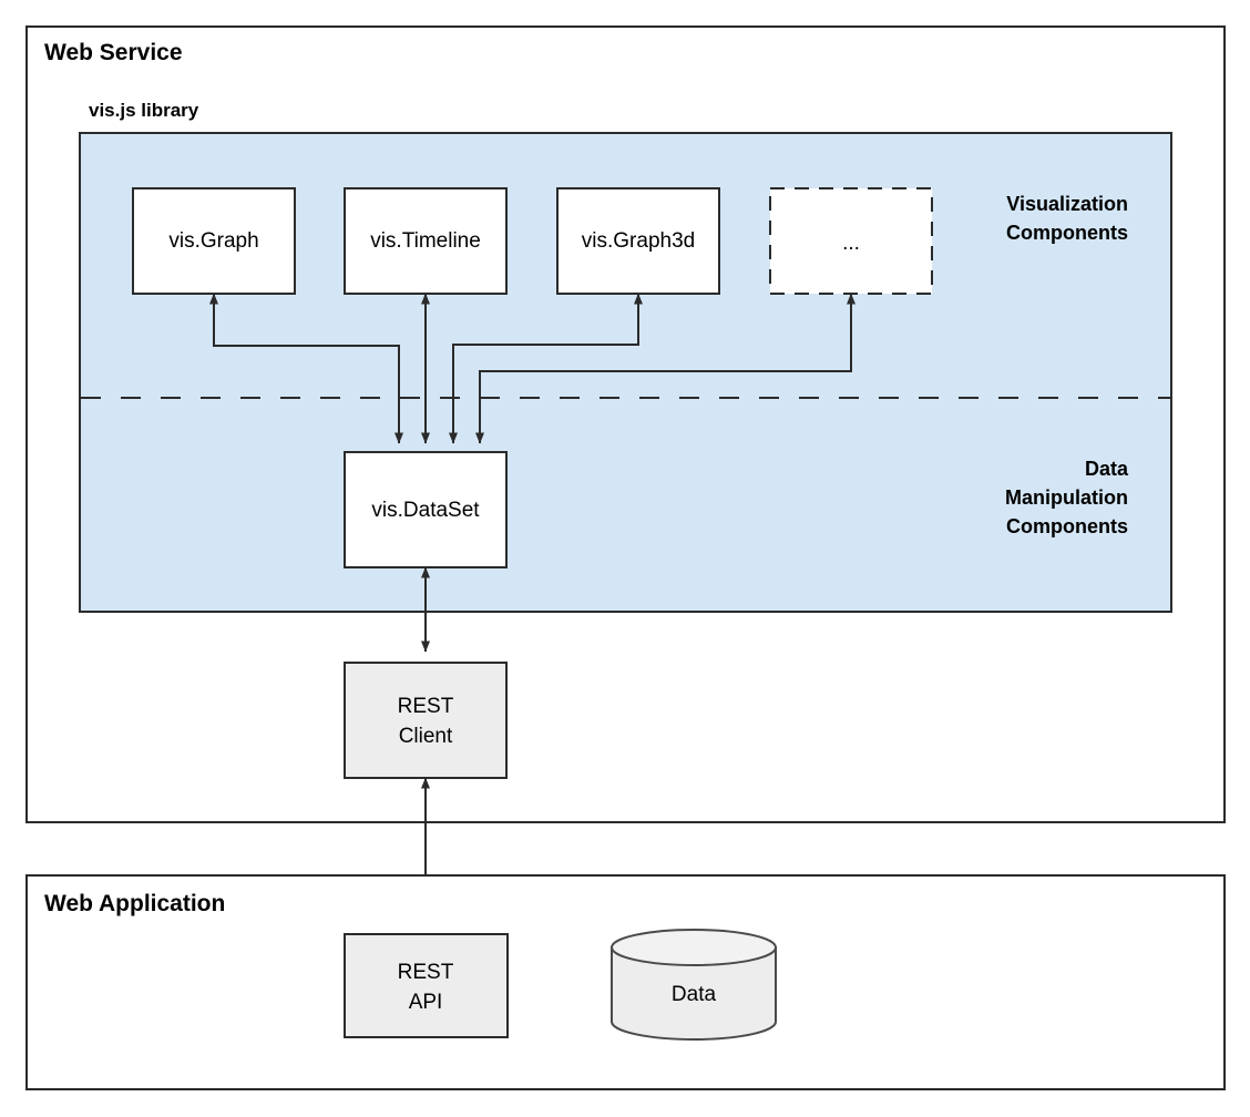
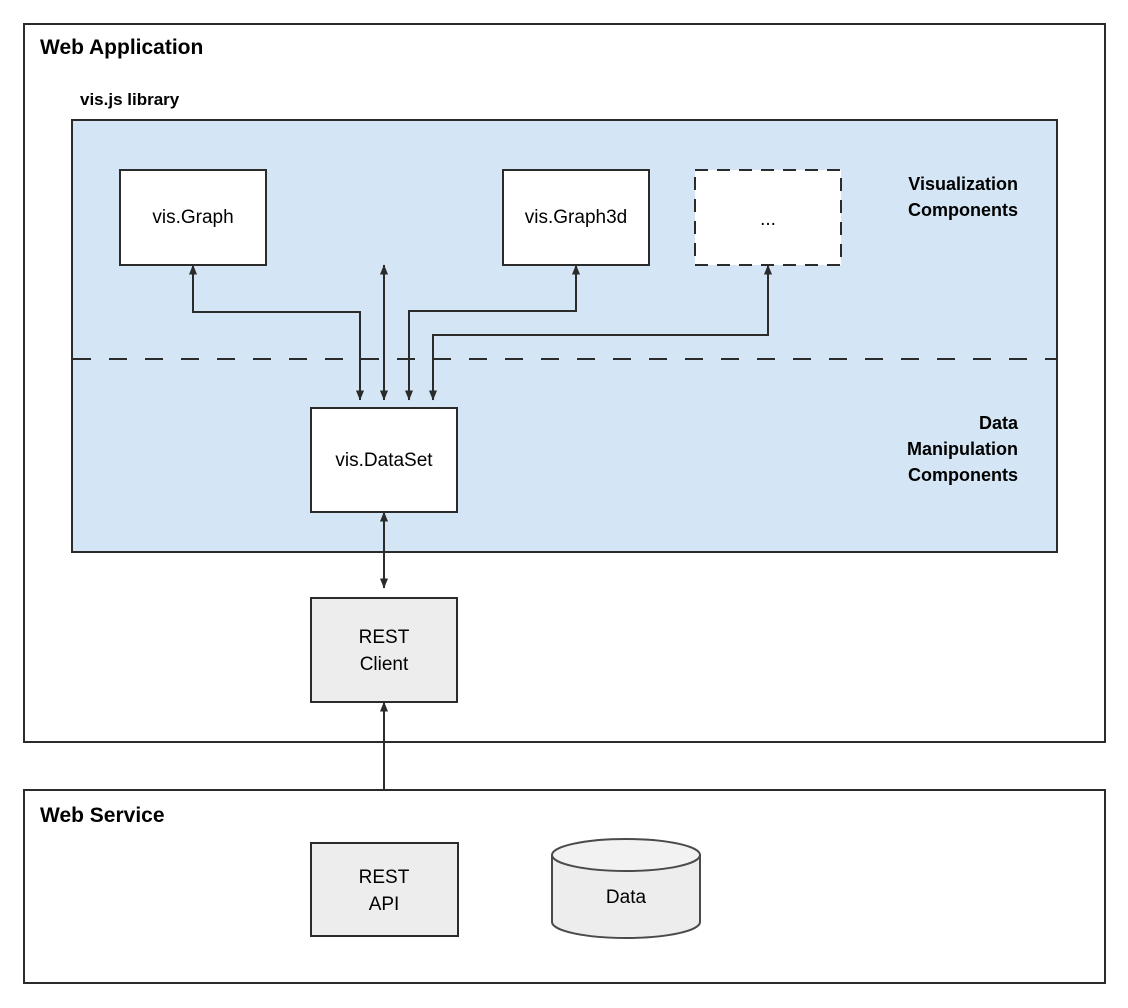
- Web Service
+ Web Application
  vis.js library
  Visualization
  Components
  Data
  Manipulation
  Components
  vis.Graph
- vis.Timeline
  vis.Graph3d
  ...
  vis.DataSet
  REST
  Client
- Web Application
+ Web Service
  REST
  API
  Data
